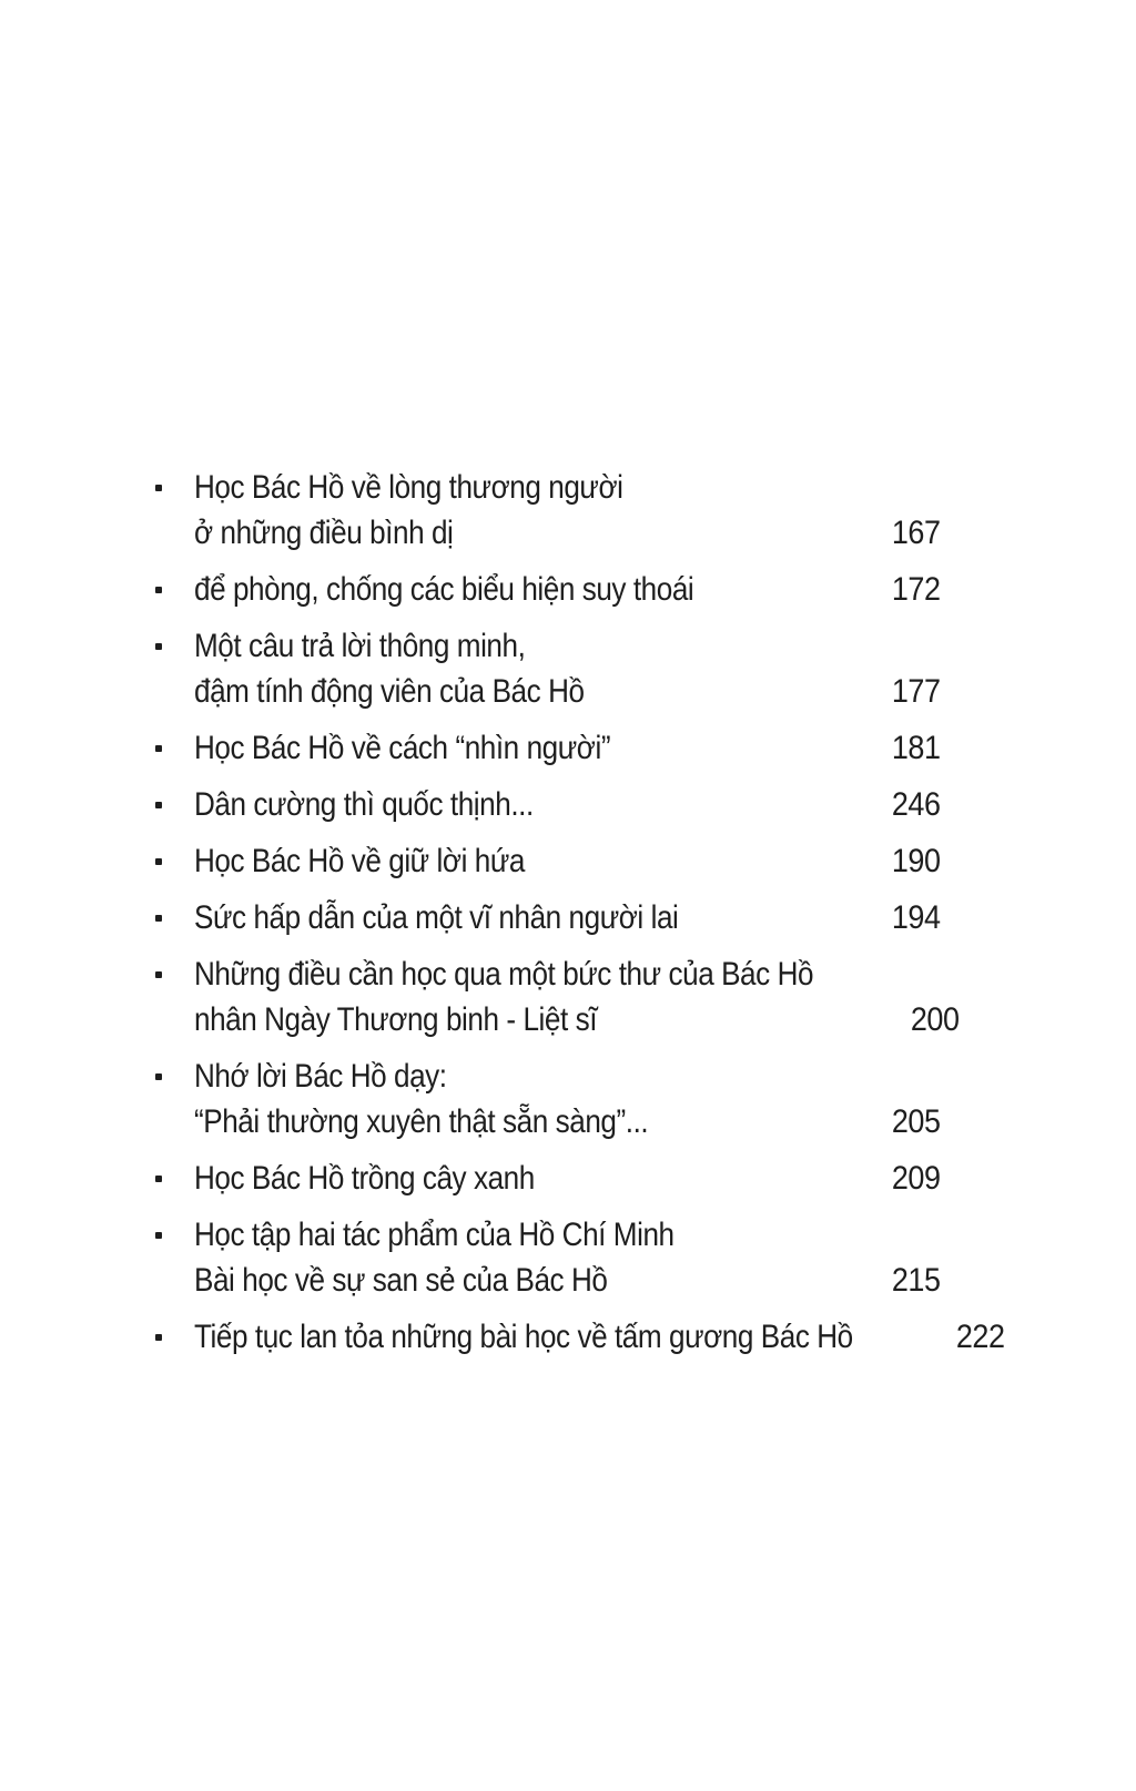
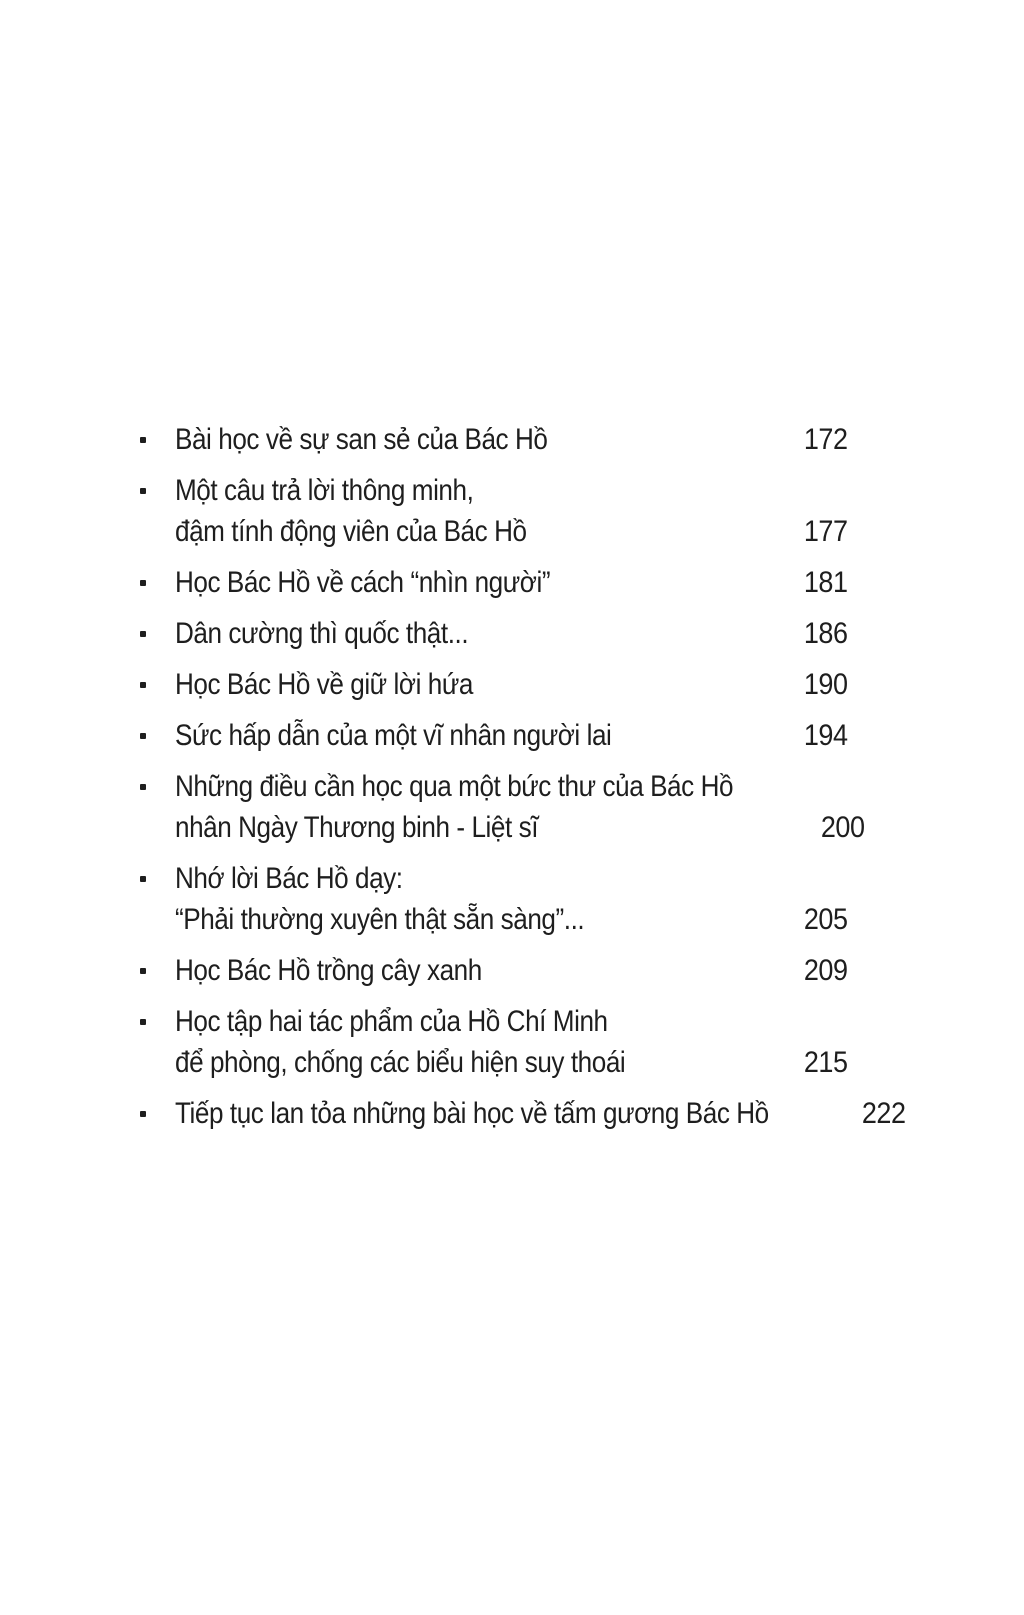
- Học Bác Hồ về lòng thương người
- ở những điều bình dị
- 167
- để phòng, chống các biểu hiện suy thoái
+ Bài học về sự san sẻ của Bác Hồ
  172
  Một câu trả lời thông minh,
  đậm tính động viên của Bác Hồ
  177
  Học Bác Hồ về cách “nhìn người”
  181
- Dân cường thì quốc thịnh...
+ Dân cường thì quốc thật...
- 246
+ 186
  Học Bác Hồ về giữ lời hứa
  190
  Sức hấp dẫn của một vĩ nhân người lai
  194
  Những điều cần học qua một bức thư của Bác Hồ
  nhân Ngày Thương binh - Liệt sĩ
  200
  Nhớ lời Bác Hồ dạy:
  “Phải thường xuyên thật sẵn sàng”...
  205
  Học Bác Hồ trồng cây xanh
  209
  Học tập hai tác phẩm của Hồ Chí Minh
- Bài học về sự san sẻ của Bác Hồ
+ để phòng, chống các biểu hiện suy thoái
  215
  Tiếp tục lan tỏa những bài học về tấm gương Bác Hồ
  222
